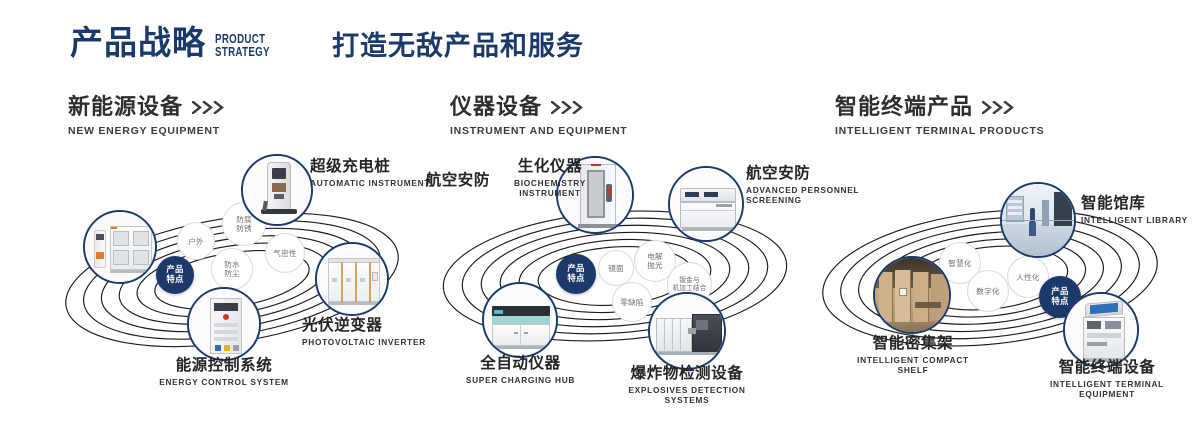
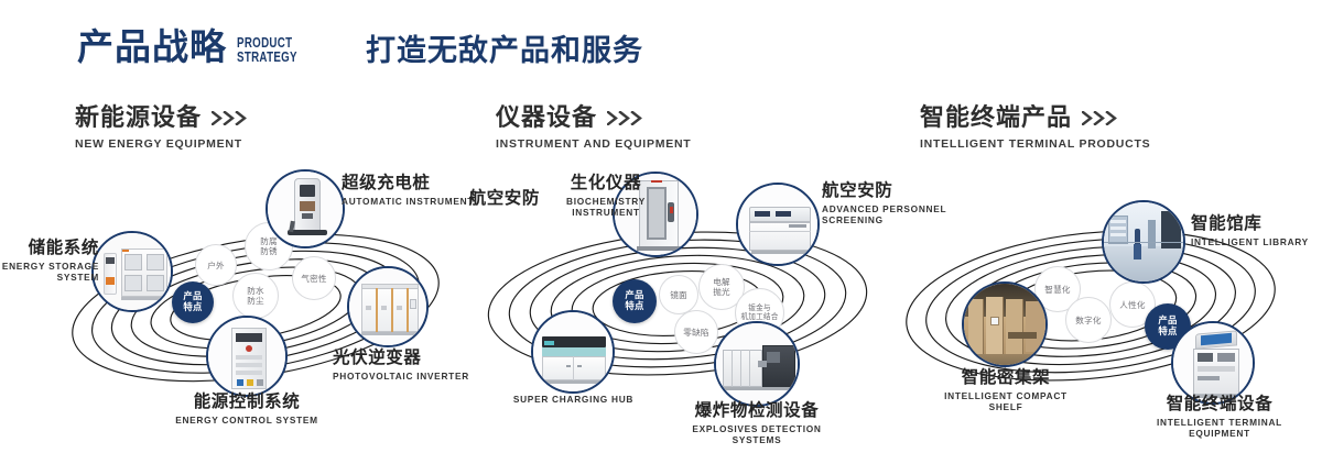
  产品战略
  PRODUCT
  STRATEGY
  打造无敌产品和服务
  新能源设备
  NEW ENERGY EQUIPMENT
  仪器设备
  INSTRUMENT AND EQUIPMENT
  智能终端产品
  INTELLIGENT TERMINAL PRODUCTS
  户外
  防锈
  防水
  防尘
  气密性
  产品
  特点
+ 储能系统
+ ENERGY STORAGE
+ SYSTEM
  超级充电桩
  AUTOMATIC INSTRUMENT
  光伏逆变器
  PHOTOVOLTAIC INVERTER
  能源控制系统
  ENERGY CONTROL SYSTEM
  镜面
  电解
  抛光
  零缺陷
  产品
  特点
  生化仪器
  BIOCHEMISTRY
  INSTRUMENT
  航空安防
  航空安防
  ADVANCED PERSONNEL
  SCREENING
  爆炸物检测设备
  EXPLOSIVES DETECTION SYSTEMS
- 全自动仪器
  SUPER CHARGING HUB
  智慧化
  数字化
  人性化
  产品
  智能馆库
  INTELLIGENT LIBRARY
  智能终端设备
  INTELLIGENT TERMINAL EQUIPMENT
  智能密集架
  INTELLIGENT COMPACT
  SHELF
